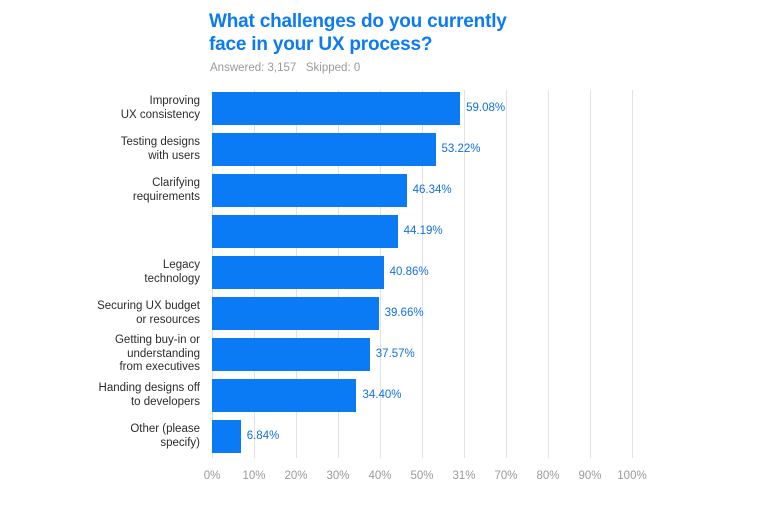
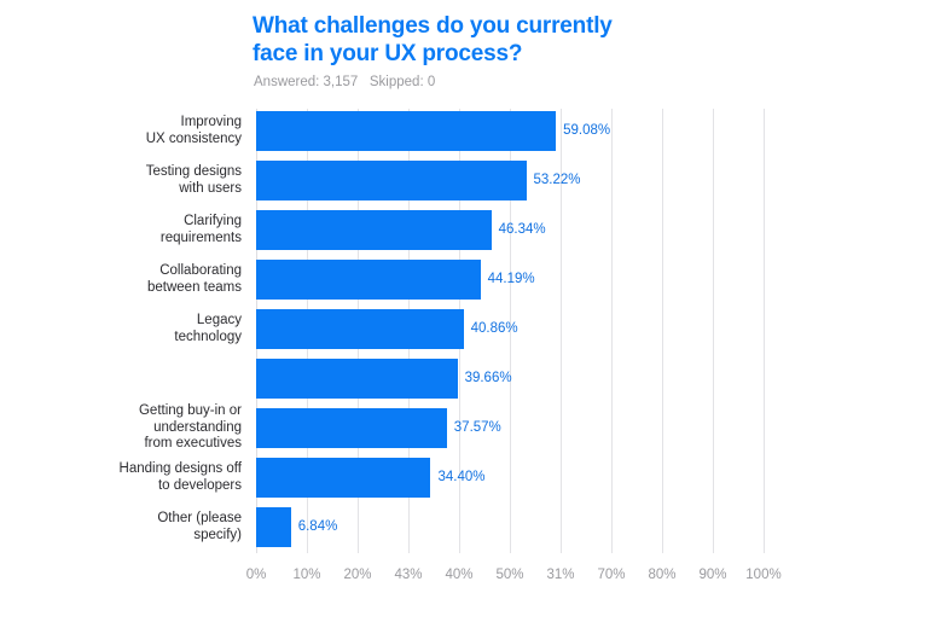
  What challenges do you currently face in your UX process?
  Answered: 3,157 Skipped: 0
  Improving
  UX consistency
  Testing designs
  with users
  Clarifying
  requirements
+ Collaborating
+ between teams
  Legacy
  technology
- Securing UX budget
- or resources
  Getting buy-in or
  understanding
  from executives
  Handing designs off
  to developers
  Other (please
  specify)
  59.08%
  53.22%
  46.34%
  44.19%
  40.86%
  39.66%
  37.57%
  34.40%
  6.84%
  0%
  10%
  20%
- 30%
+ 43%
  40%
  50%
  31%
  70%
  80%
  90%
  100%
